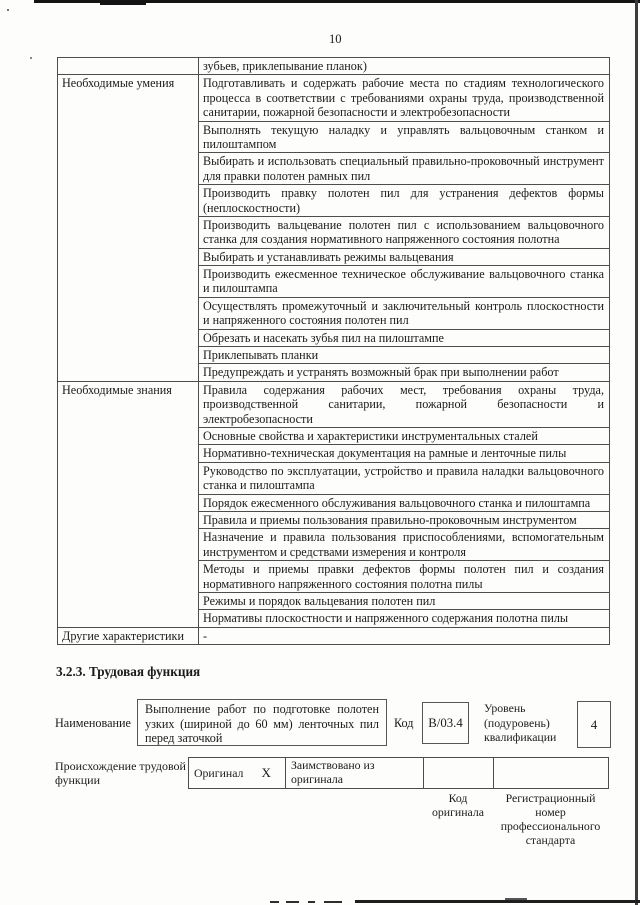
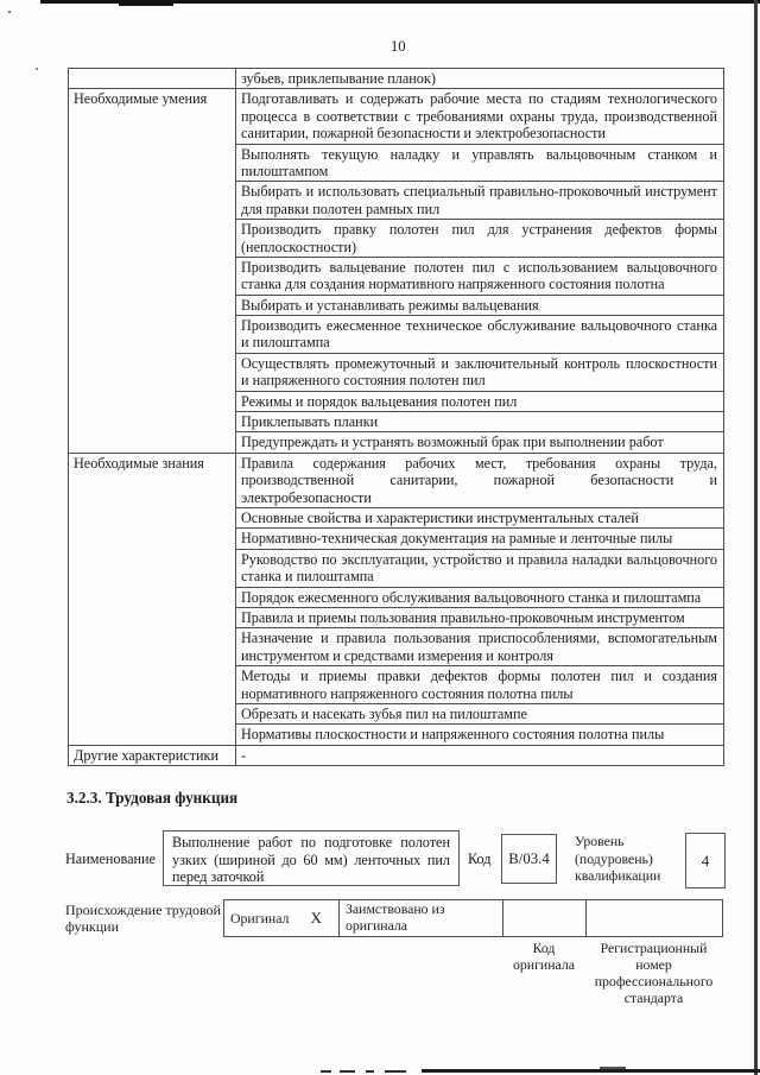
  10
  	зубьев, приклепывание планок)
  Необходимые умения	Подготавливать и содержать рабочие места по стадиям технологического процесса в соответствии с требованиями охраны труда, производственной санитарии, пожарной безопасности и электробезопасности
  Выполнять текущую наладку и управлять вальцовочным станком и пилоштампом
  Выбирать и использовать специальный правильно-проковочный инструмент для правки полотен рамных пил
  Производить правку полотен пил для устранения дефектов формы (неплоскостности)
  Производить вальцевание полотен пил с использованием вальцовочного станка для создания нормативного напряженного состояния полотна
  Выбирать и устанавливать режимы вальцевания
  Производить ежесменное техническое обслуживание вальцовочного станка и пилоштампа
  Осуществлять промежуточный и заключительный контроль плоскостности и напряженного состояния полотен пил
- Обрезать и насекать зубья пил на пилоштампе
+ Режимы и порядок вальцевания полотен пил
  Приклепывать планки
  Предупреждать и устранять возможный брак при выполнении работ
  Необходимые знания	Правила содержания рабочих мест, требования охраны труда, производственной санитарии, пожарной безопасности и электробезопасности
  Основные свойства и характеристики инструментальных сталей
  Нормативно-техническая документация на рамные и ленточные пилы
  Руководство по эксплуатации, устройство и правила наладки вальцовочного станка и пилоштампа
  Порядок ежесменного обслуживания вальцовочного станка и пилоштампа
  Правила и приемы пользования правильно-проковочным инструментом
  Назначение и правила пользования приспособлениями, вспомогательным инструментом и средствами измерения и контроля
  Методы и приемы правки дефектов формы полотен пил и создания нормативного напряженного состояния полотна пилы
- Режимы и порядок вальцевания полотен пил
+ Обрезать и насекать зубья пил на пилоштампе
- Нормативы плоскостности и напряженного содержания полотна пилы
+ Нормативы плоскостности и напряженного состояния полотна пилы
  Другие характеристики	-
  3.2.3. Трудовая функция
  Наименование
  Выполнение работ по подготовке полотен узких (шириной до 60 мм) ленточных пил перед заточкой
  Код
  В/03.4
  Уровень (подуровень) квалификации
  4
  Происхождение трудовой функции
  Оригинал X	Заимствовано из оригинала
  Код оригинала
  Регистрационный номер профессионального стандарта
